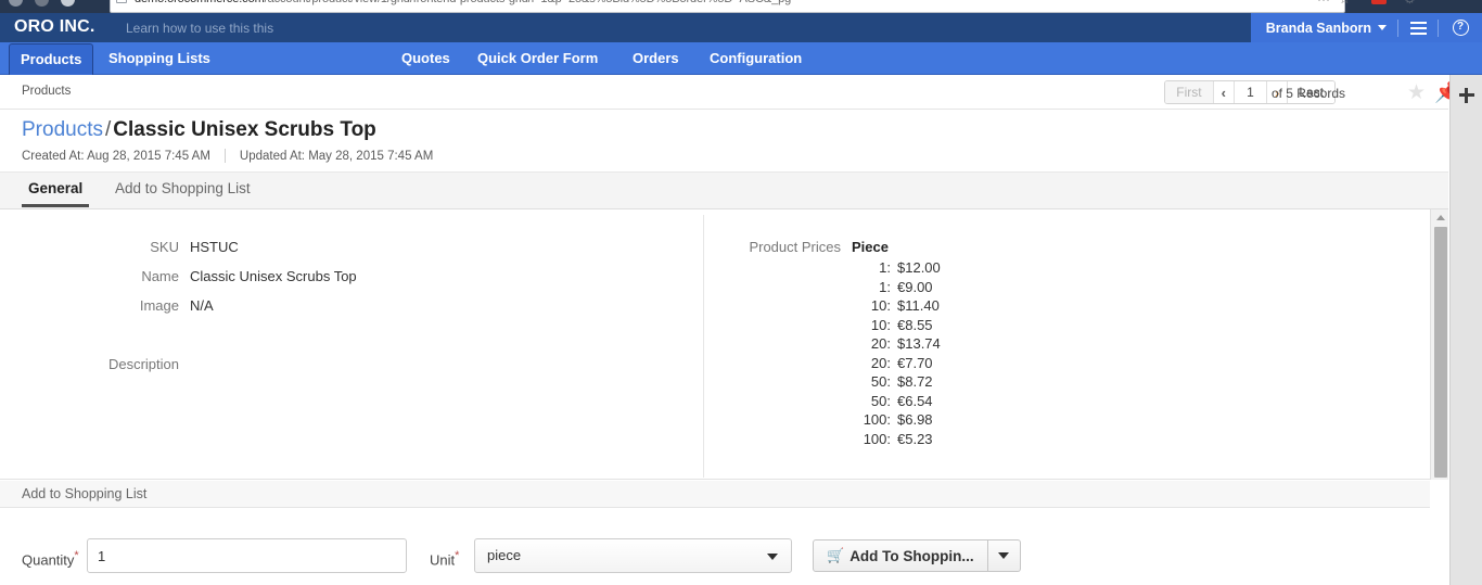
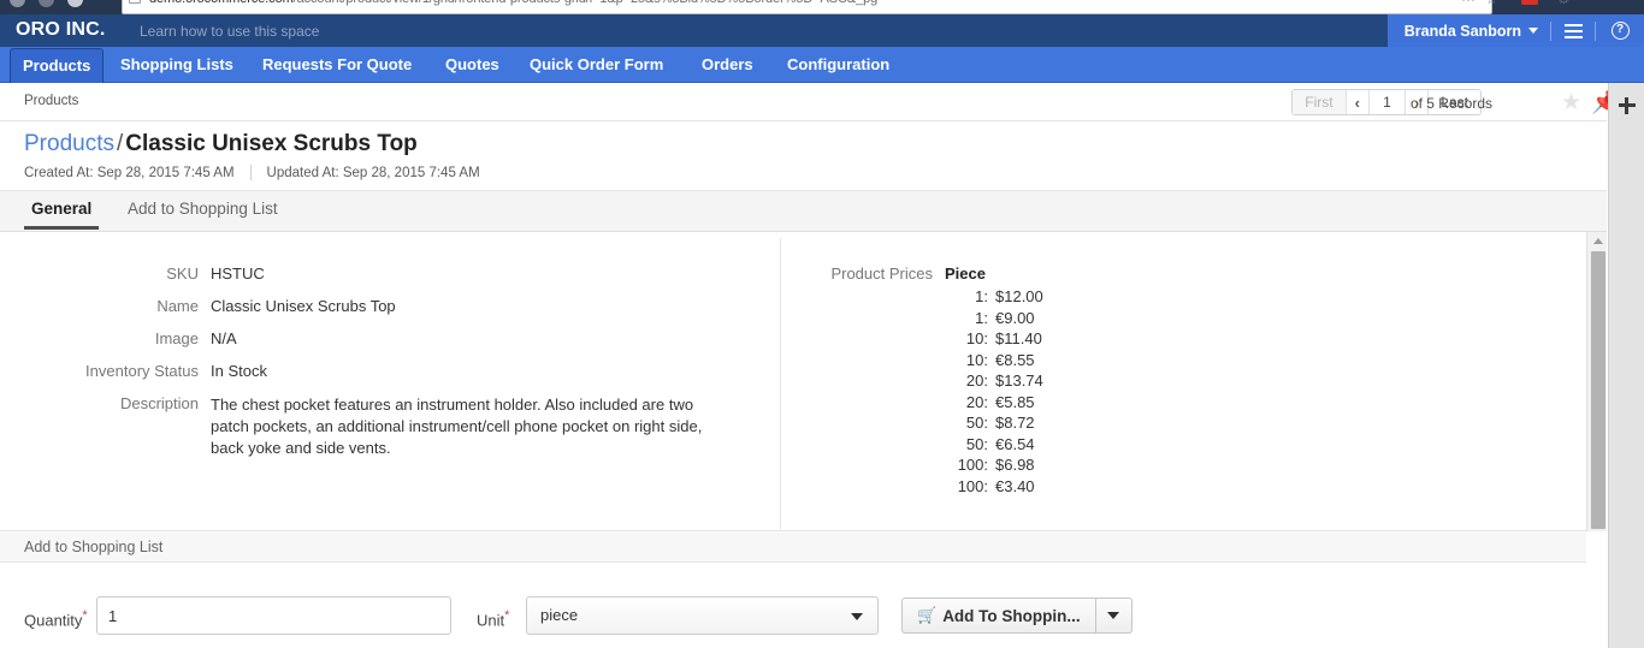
  ORO INC.
- Learn how to use this this
+ Learn how to use this space
  Branda Sanborn
  ?
  Products
  Shopping Lists
+ Requests For Quote
  Quotes
  Quick Order Form
  Orders
  Configuration
  Products
  First
  ‹
  1
  ›
  Last
  of 5 Records
  ★
  📌
  Products/Classic Unisex Scrubs Top
- Created At: Aug 28, 2015 7:45 AM
+ Created At: Sep 28, 2015 7:45 AM
- Updated At: May 28, 2015 7:45 AM
+ Updated At: Sep 28, 2015 7:45 AM
  General
  Add to Shopping List
  SKU
  HSTUC
  Name
  Classic Unisex Scrubs Top
  Image
  N/A
+ Inventory Status
+ In Stock
  Description
+ The chest pocket features an instrument holder. Also included are two patch pockets, an additional instrument/cell phone pocket on right side, back yoke and side vents.
  Product Prices
  Piece
  1:
  $12.00
  1:
  €9.00
  10:
  $11.40
  10:
  €8.55
  20:
  $13.74
  20:
- €7.70
+ €5.85
  50:
  $8.72
  50:
  €6.54
  100:
  $6.98
  100:
- €5.23
+ €3.40
  Add to Shopping List
  Quantity*
  1
  Unit*
  piece
  🛒
  Add To Shoppin...
